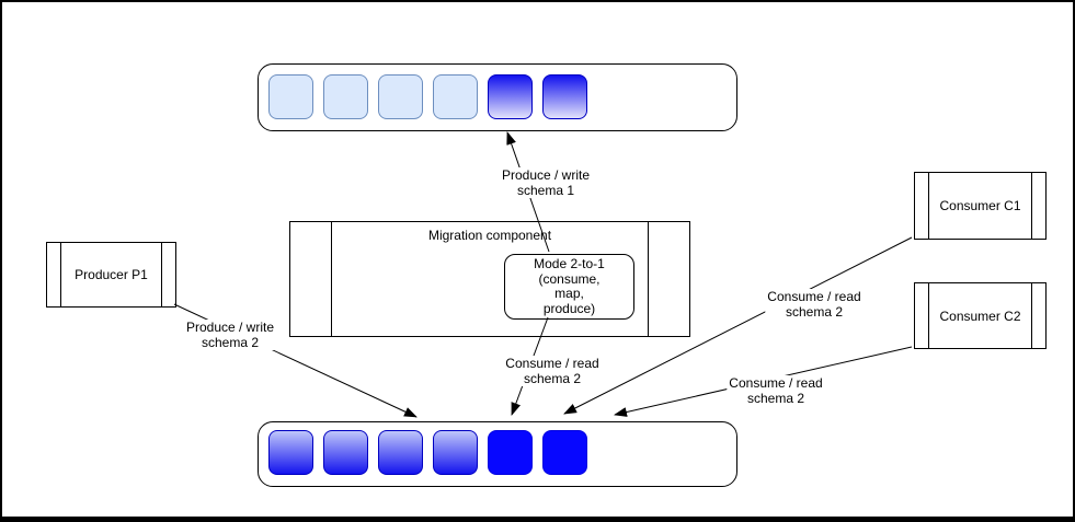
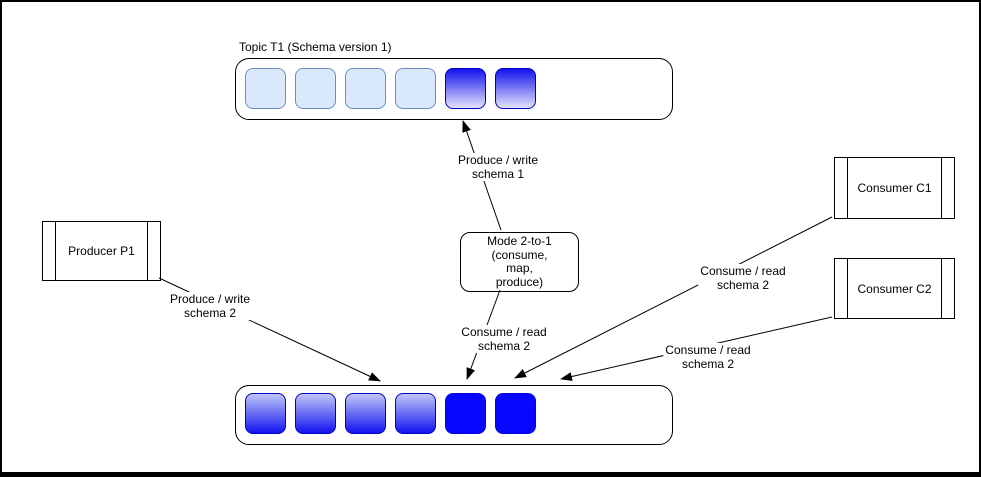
+ Topic T1 (Schema version 1)
  Producer P1
- Migration component
  Mode 2-to-1
  (consume,
  map,
  produce)
  Consumer C1
  Consumer C2
  Produce / write
  schema 1
  Produce / write
  schema 2
  Consume / read
  schema 2
  Consume / read
  schema 2
  Consume / read
  schema 2
